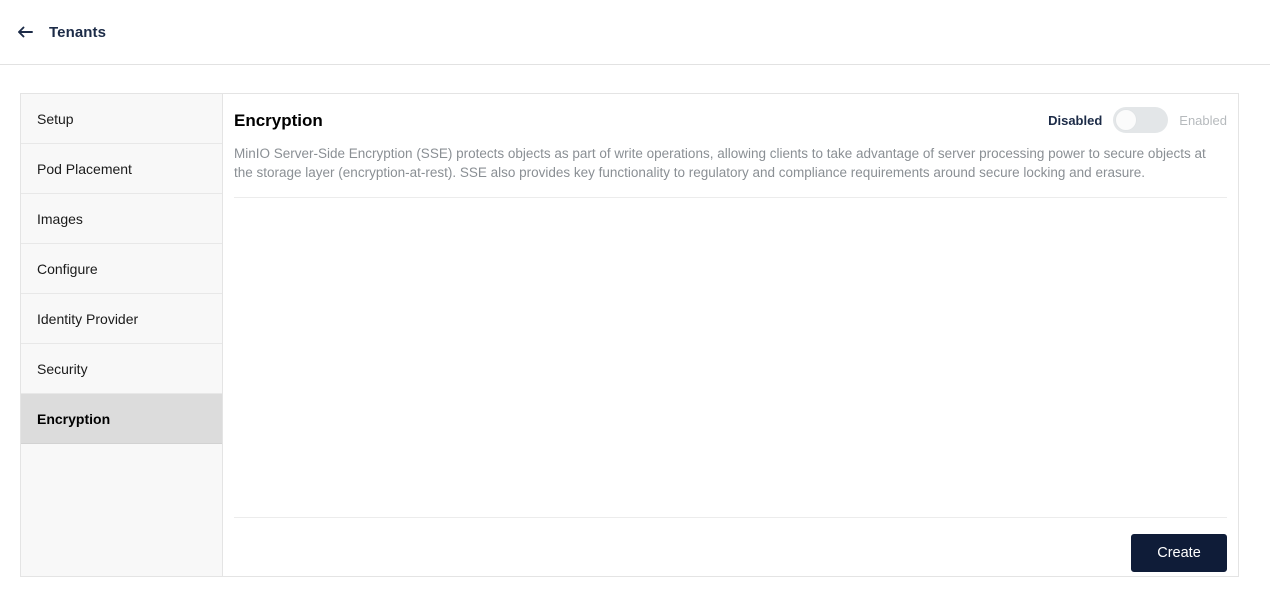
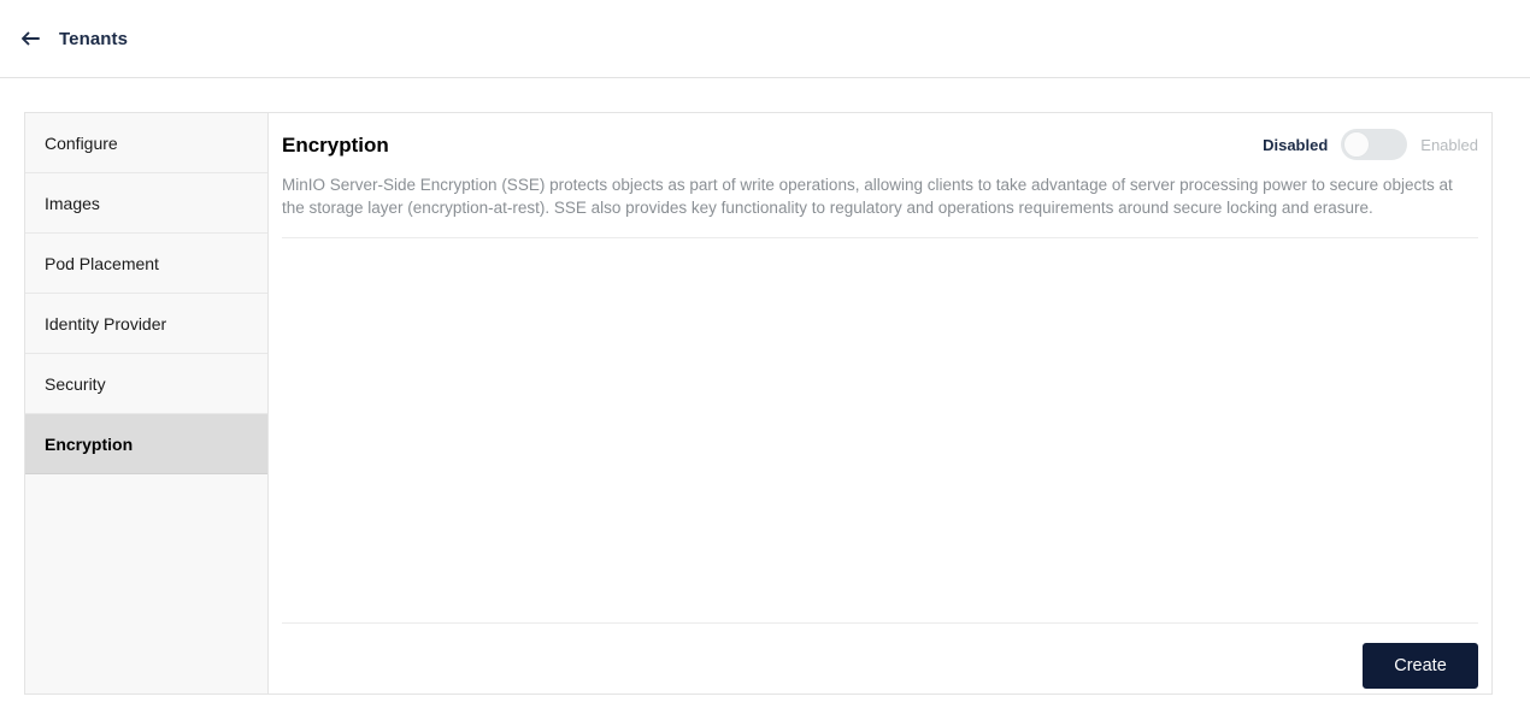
  Tenants
- Setup
- Pod Placement
+ Configure
  Images
- Configure
+ Pod Placement
  Identity Provider
  Security
  Encryption
  Encryption
  Disabled
  Enabled
- MinIO Server-Side Encryption (SSE) protects objects as part of write operations, allowing clients to take advantage of server processing power to secure objects at the storage layer (encryption-at-rest). SSE also provides key functionality to regulatory and compliance requirements around secure locking and erasure.
+ MinIO Server-Side Encryption (SSE) protects objects as part of write operations, allowing clients to take advantage of server processing power to secure objects at the storage layer (encryption-at-rest). SSE also provides key functionality to regulatory and operations requirements around secure locking and erasure.
  Create
